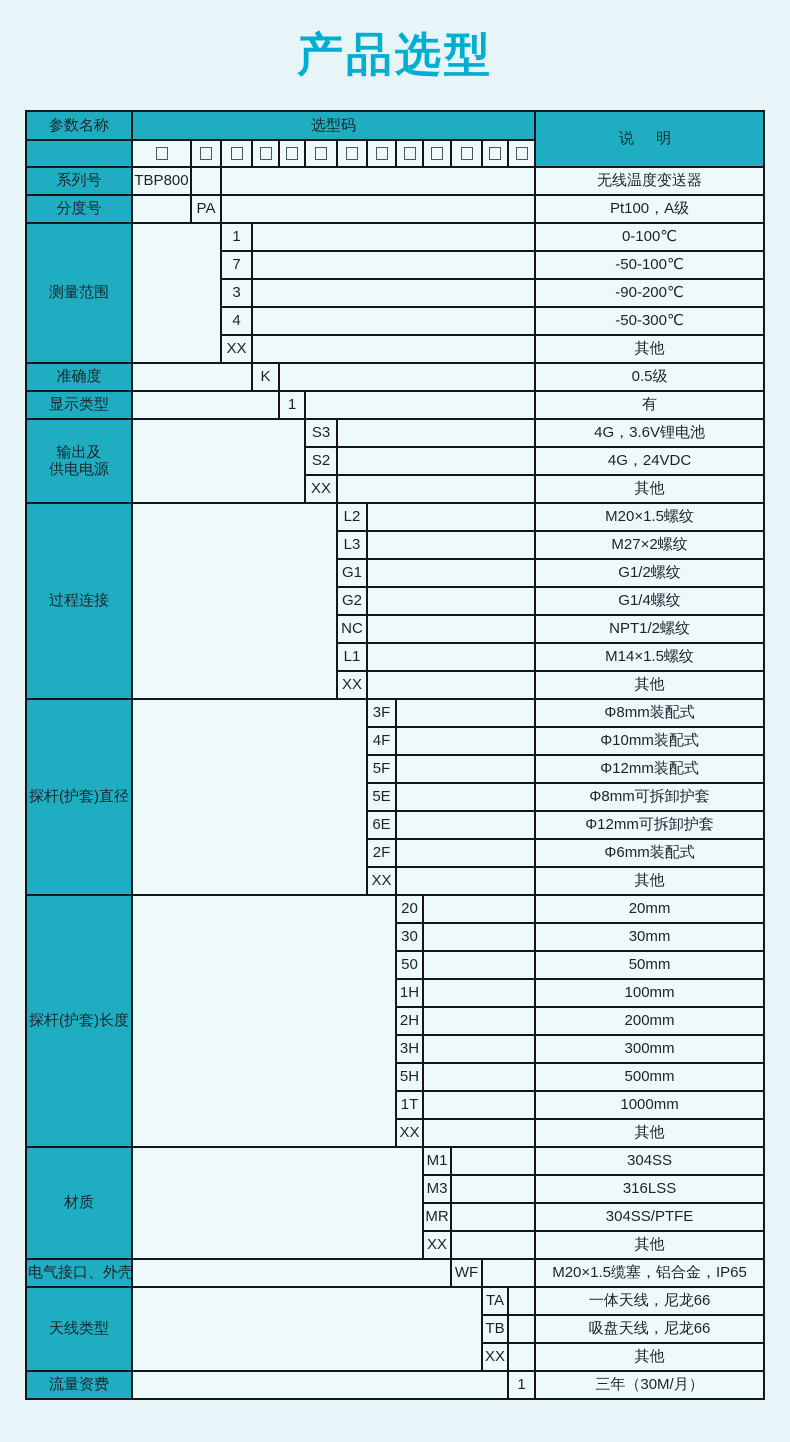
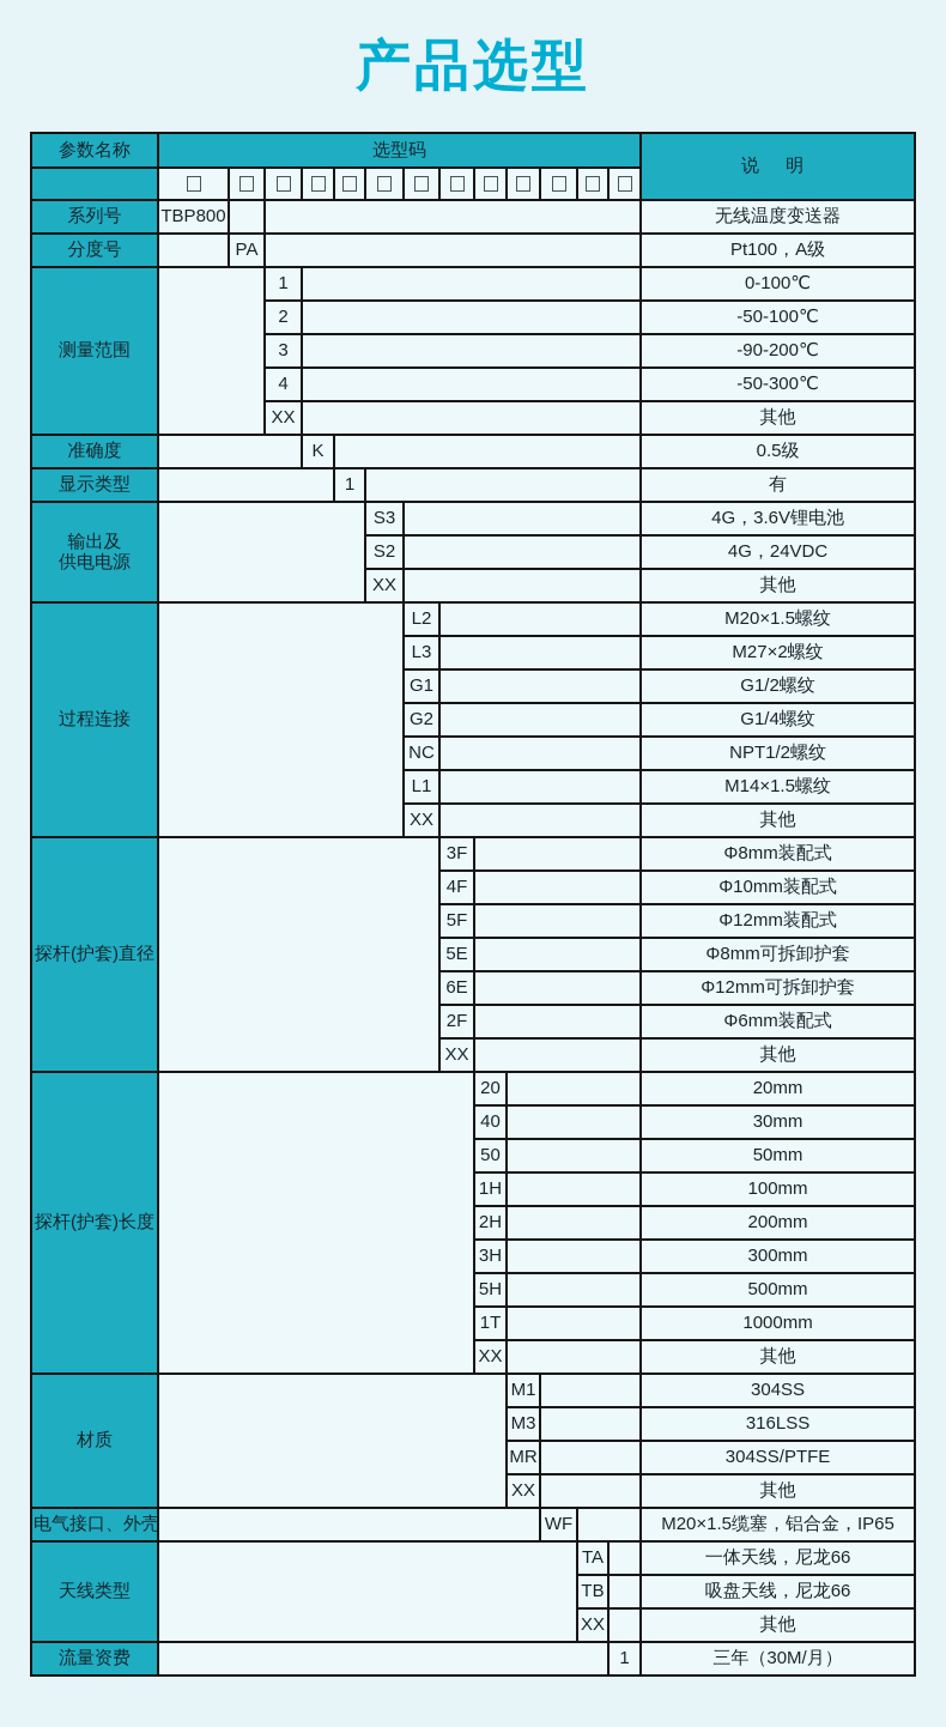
  产品选型
  参数名称	选型码	说 明
  系列号	TBP800			无线温度变送器
  分度号		PA		Pt100，A级
  测量范围		1		0-100℃
- 7		-50-100℃
+ 2		-50-100℃
  3		-90-200℃
  4		-50-300℃
  XX		其他
  准确度		K		0.5级
  显示类型		1		有
  输出及 供电电源		S3		4G，3.6V锂电池
  S2		4G，24VDC
  XX		其他
  过程连接		L2		M20×1.5螺纹
  L3		M27×2螺纹
  G1		G1/2螺纹
  G2		G1/4螺纹
  NC		NPT1/2螺纹
  L1		M14×1.5螺纹
  XX		其他
  探杆(护套)直径		3F		Φ8mm装配式
  4F		Φ10mm装配式
  5F		Φ12mm装配式
  5E		Φ8mm可拆卸护套
  6E		Φ12mm可拆卸护套
  2F		Φ6mm装配式
  XX		其他
  探杆(护套)长度		20		20mm
- 30		30mm
+ 40		30mm
  50		50mm
  1H		100mm
  2H		200mm
  3H		300mm
  5H		500mm
  1T		1000mm
  XX		其他
  材质		M1		304SS
  M3		316LSS
  MR		304SS/PTFE
  XX		其他
  电气接口、外壳		WF		M20×1.5缆塞，铝合金，IP65
  天线类型		TA		一体天线，尼龙66
  TB		吸盘天线，尼龙66
  XX		其他
  流量资费		1	三年（30M/月）
